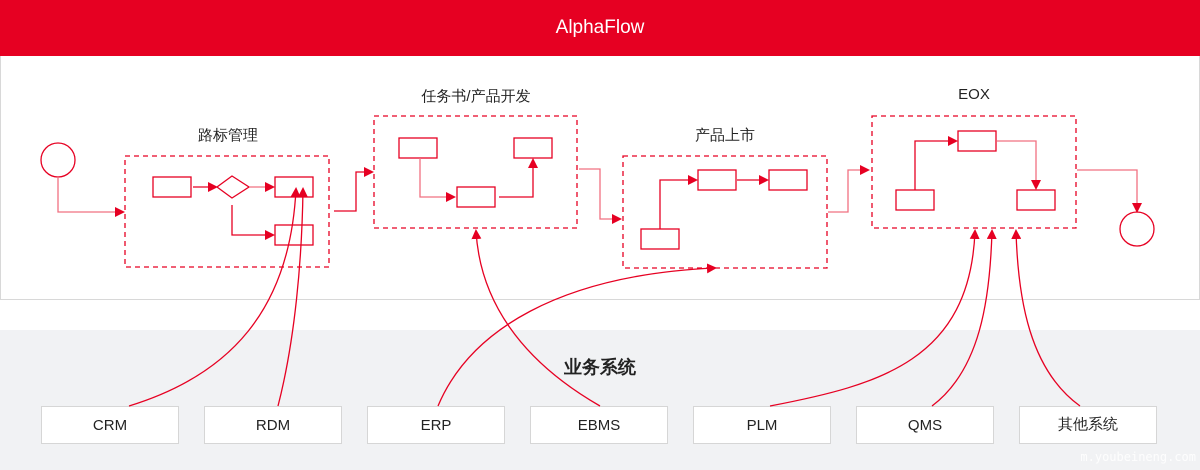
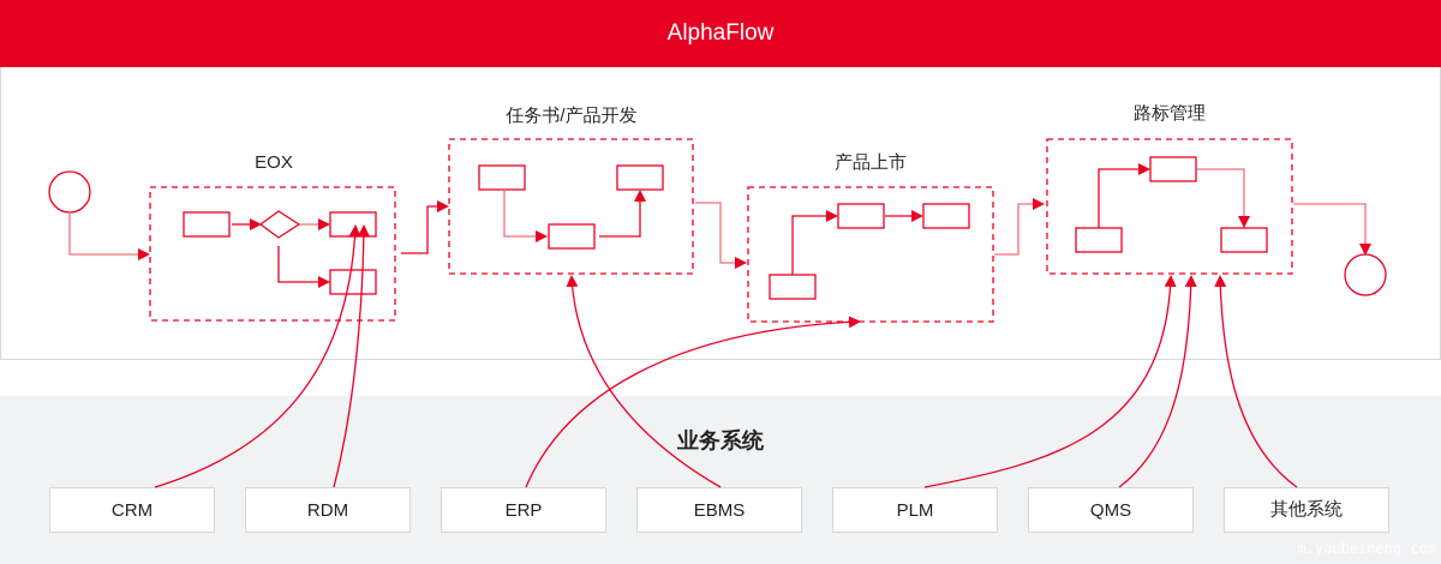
  AlphaFlow
- 路标管理
+ EOX
  任务书/产品开发
  产品上市
- EOX
+ 路标管理
  业务系统
  CRM
  RDM
  ERP
  EBMS
  PLM
  QMS
  其他系统
